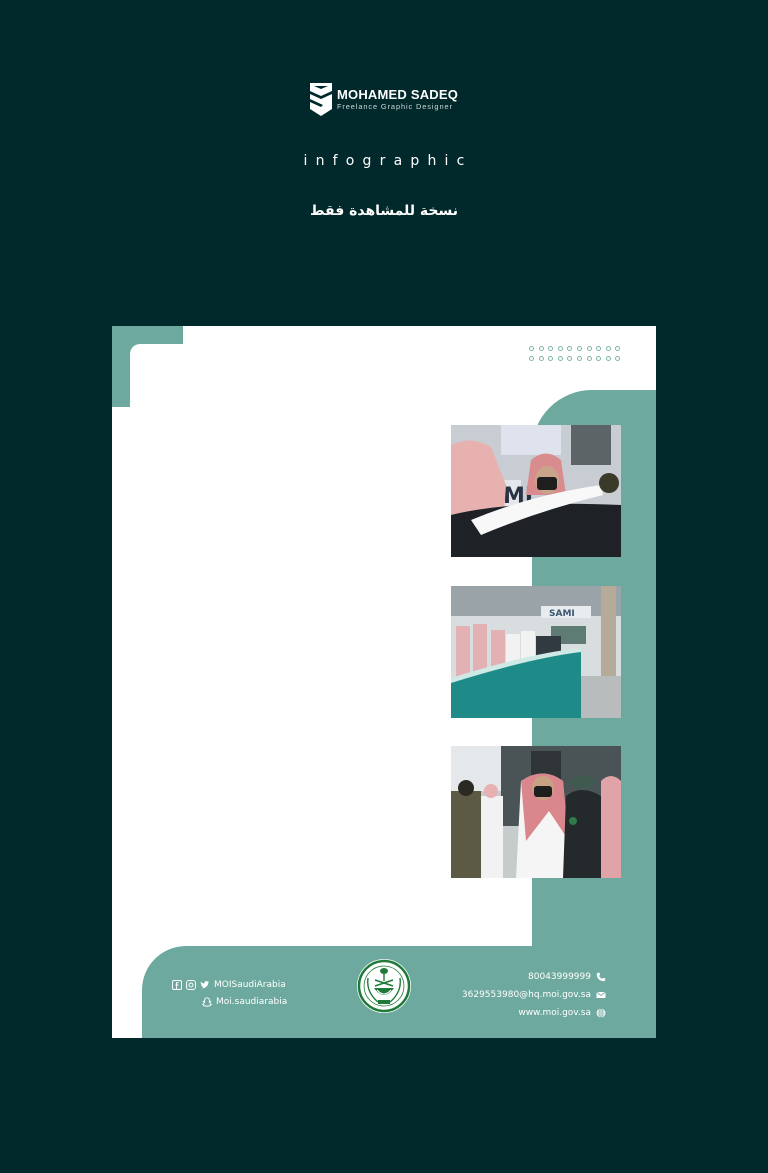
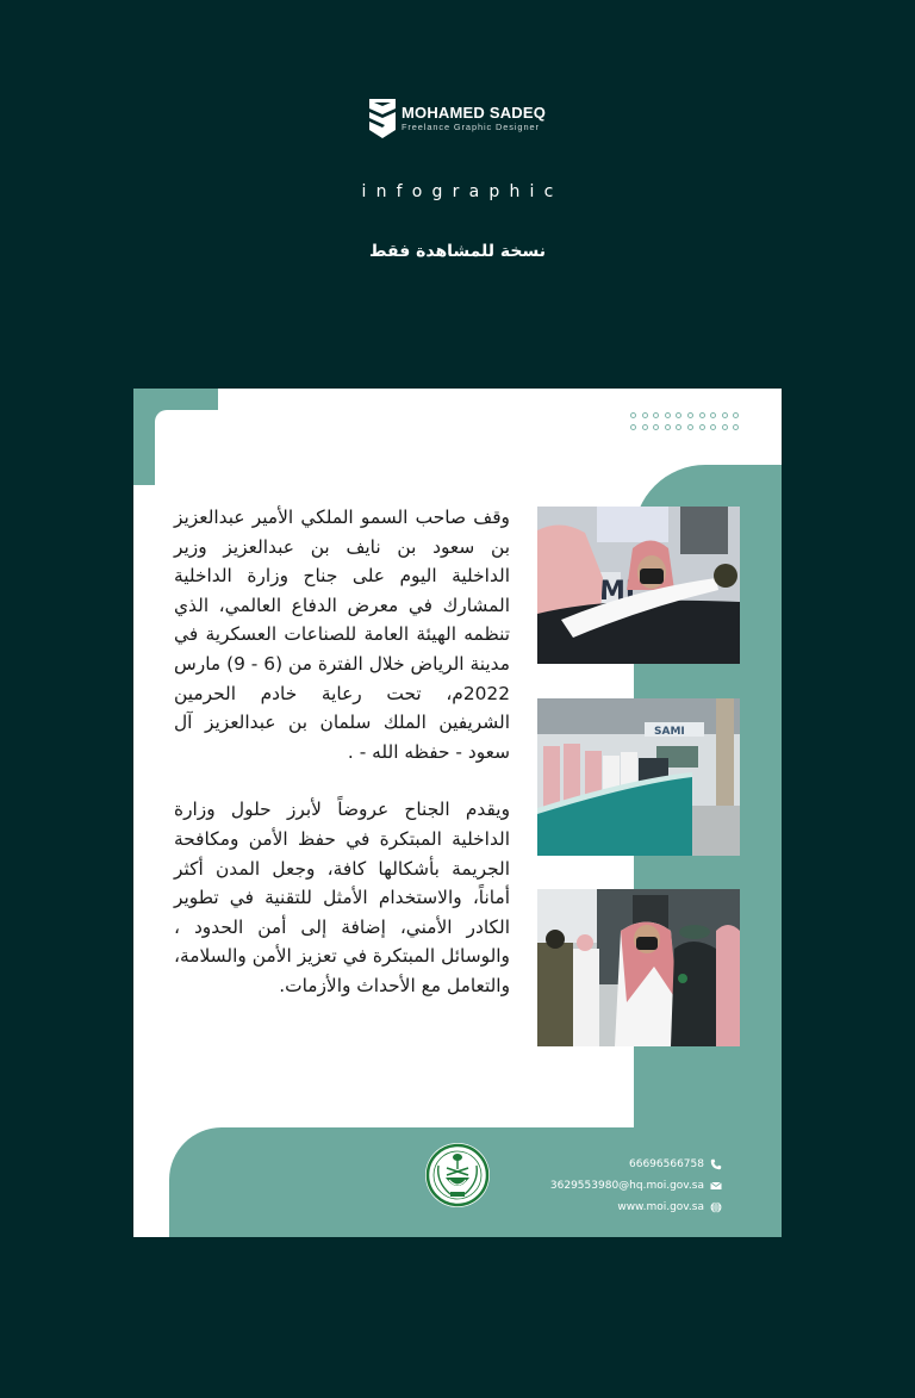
  MOHAMED SADEQ
  Freelance Graphic Designer
  infographic
  نسخة للمشاهدة فقط
+ وقف صاحب السمو الملكي الأمير عبدالعزيز بن سعود بن نايف بن عبدالعزيز وزير الداخلية اليوم على جناح وزارة الداخلية المشارك في معرض الدفاع العالمي، الذي تنظمه الهيئة العامة للصناعات العسكرية في مدينة الرياض خلال الفترة من (6 - 9) مارس 2022م، تحت رعاية خادم الحرمين الشريفين الملك سلمان بن عبدالعزيز آل سعود - حفظه الله - .
+ ويقدم الجناح عروضاً لأبرز حلول وزارة الداخلية المبتكرة في حفظ الأمن ومكافحة الجريمة بأشكالها كافة، وجعل المدن أكثر أماناً، والاستخدام الأمثل للتقنية في تطوير الكادر الأمني، إضافة إلى أمن الحدود ، والوسائل المبتكرة في تعزيز الأمن والسلامة، والتعامل مع الأحداث والأزمات.
  MI
  SAMI
- MOISaudiArabia
- Moi.saudiarabia
- 80043999999
+ 66696566758
  3629553980@hq.moi.gov.sa
  www.moi.gov.sa
